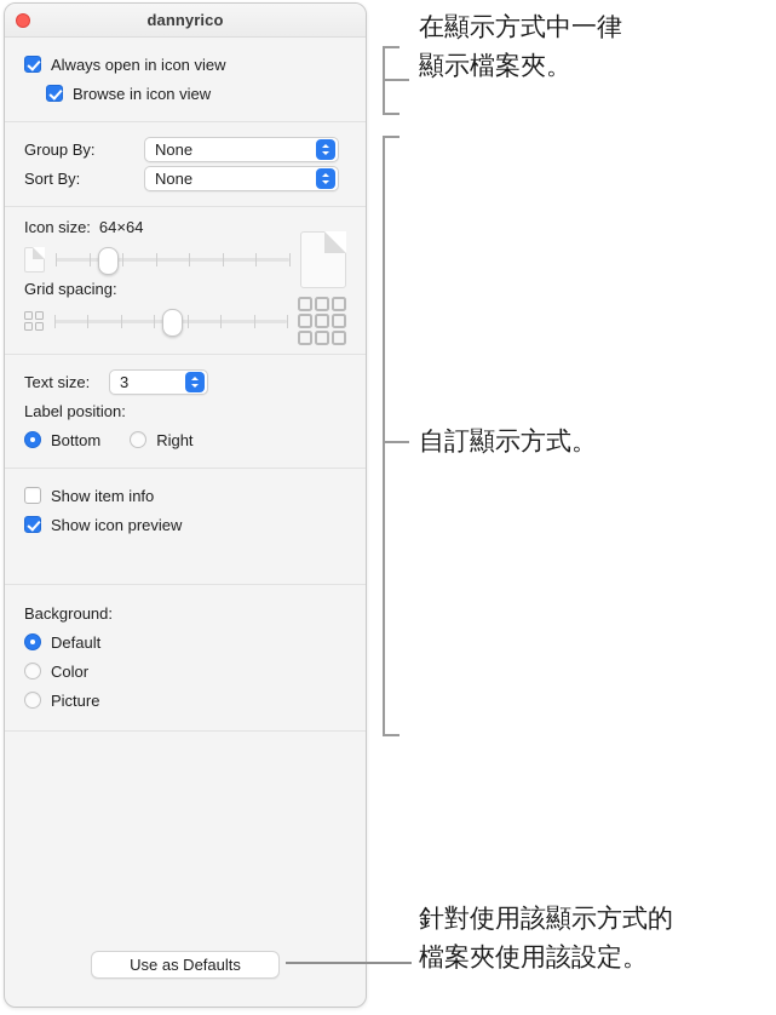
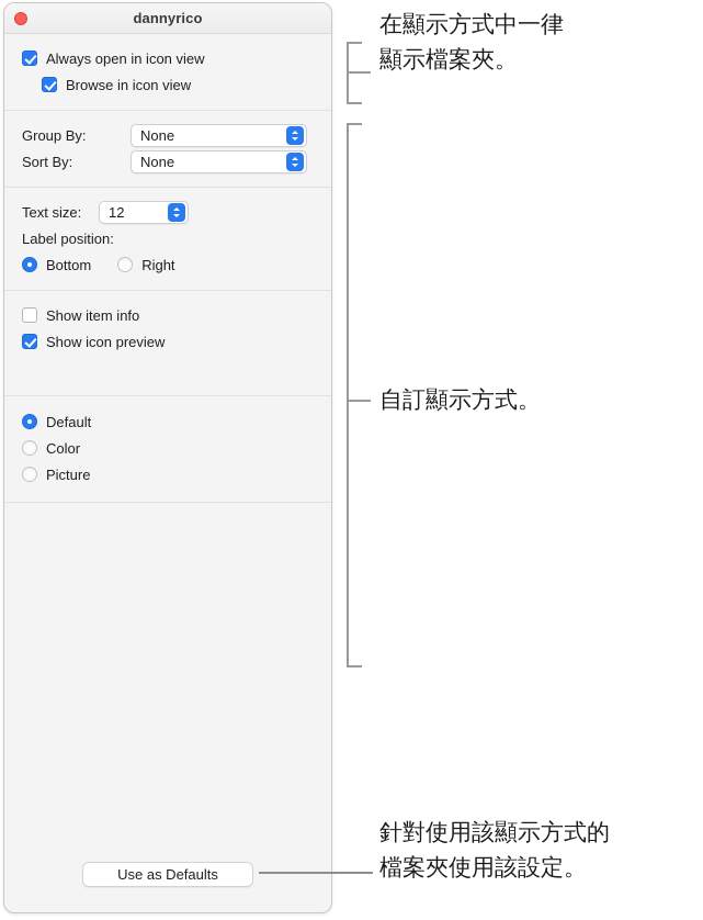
  dannyrico
  Always open in icon view
  Browse in icon view
  Group By:
  None
  Sort By:
  None
- Icon size: 64×64
- Grid spacing:
  Text size:
- 3
+ 12
  Label position:
  Bottom
  Right
  Show item info
  Show icon preview
- Background:
  Default
  Color
  Picture
  Use as Defaults
  在顯示方式中一律
  顯示檔案夾。
  自訂顯示方式。
  針對使用該顯示方式的
  檔案夾使用該設定。
